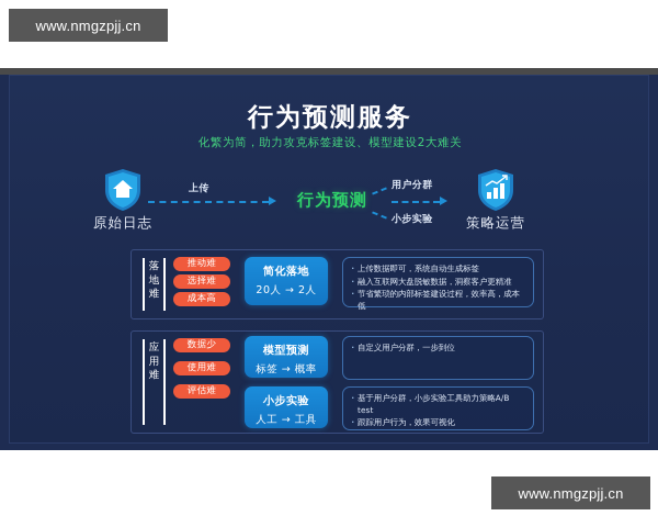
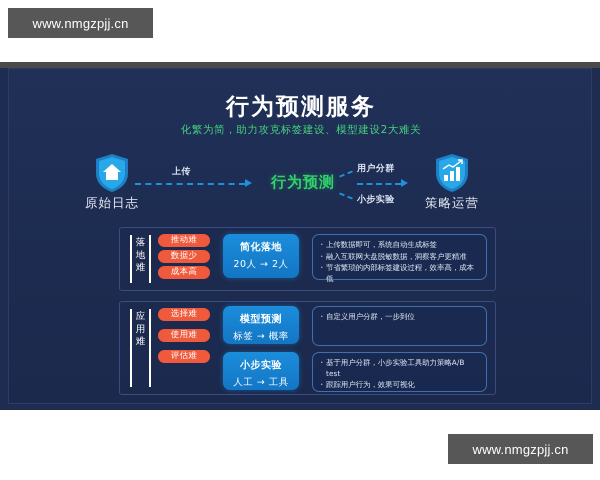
  www.nmgzpjj.cn
  www.nmgzpjj.cn
  行为预测服务
  化繁为简，助力攻克标签建设、模型建设2大难关
  原始日志
  上传
  行为预测
  用户分群
  小步实验
  策略运营
  落
  地
  难
  推动难
- 选择难
+ 数据少
  成本高
  简化落地
  20人 → 2人
  上传数据即可，系统自动生成标签
  融入互联网大盘脱敏数据，洞察客户更精准
  节省繁琐的内部标签建设过程，效率高，成本低
  应
  用
  难
- 数据少
+ 选择难
  使用难
  评估难
  模型预测
  标签 → 概率
  自定义用户分群，一步到位
  小步实验
  人工 → 工具
  基于用户分群，小步实验工具助力策略A/B test
  跟踪用户行为，效果可视化
